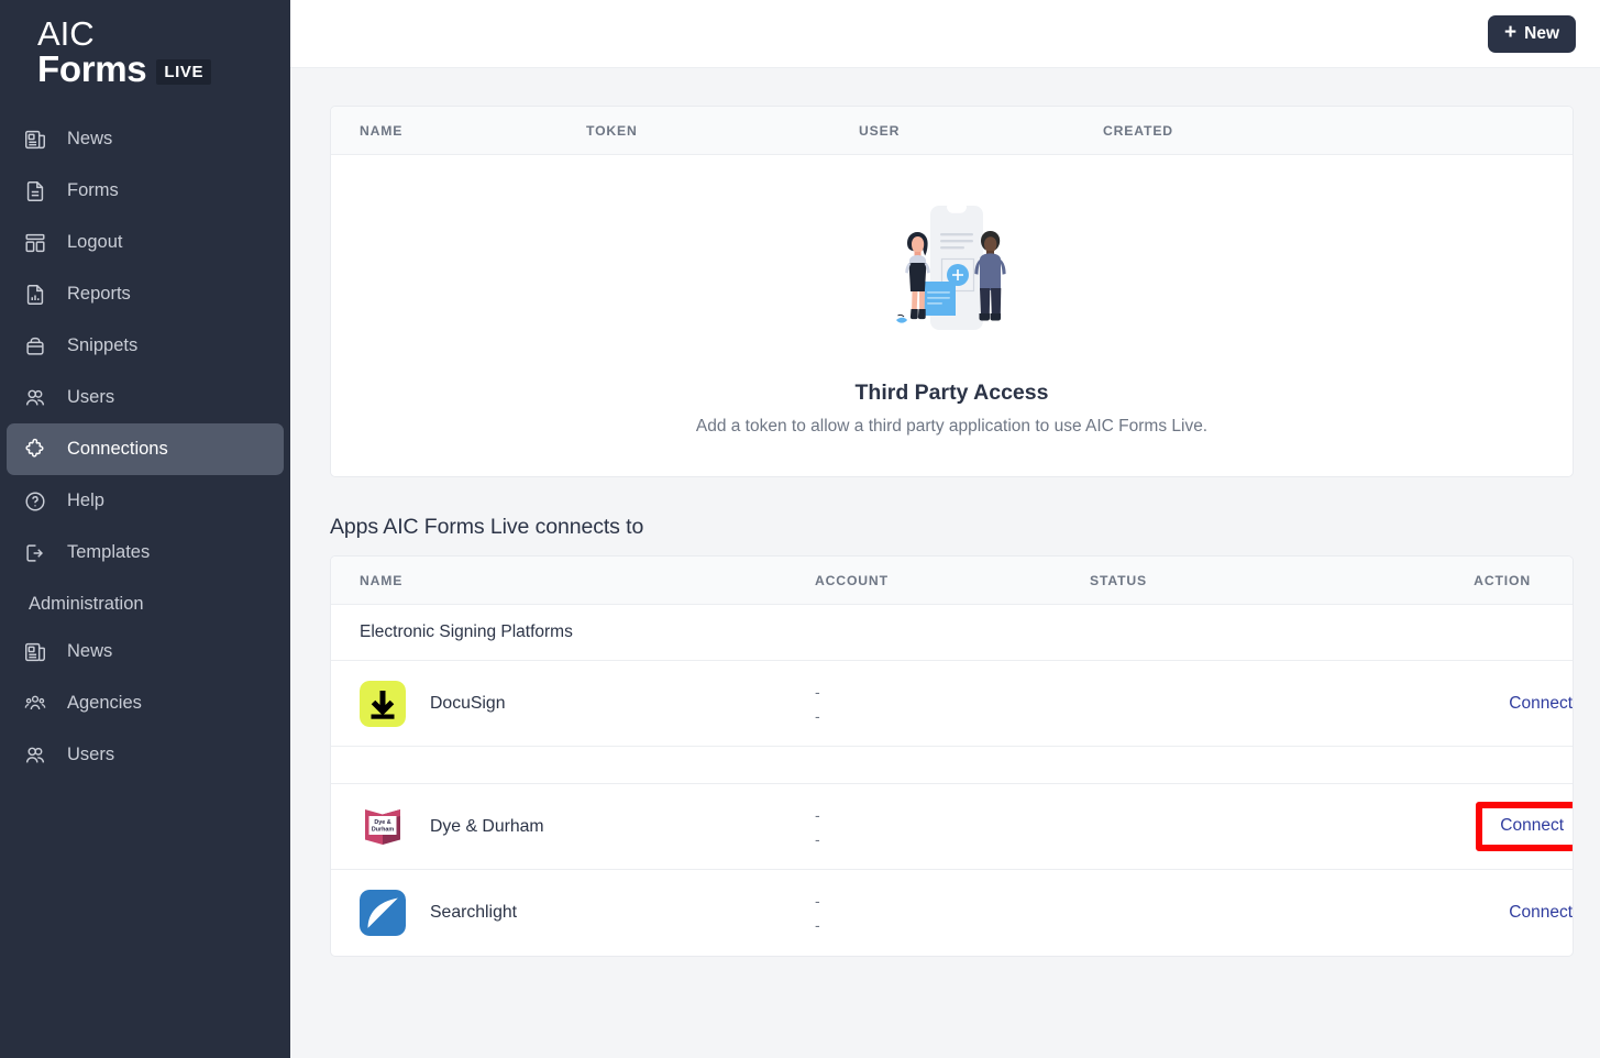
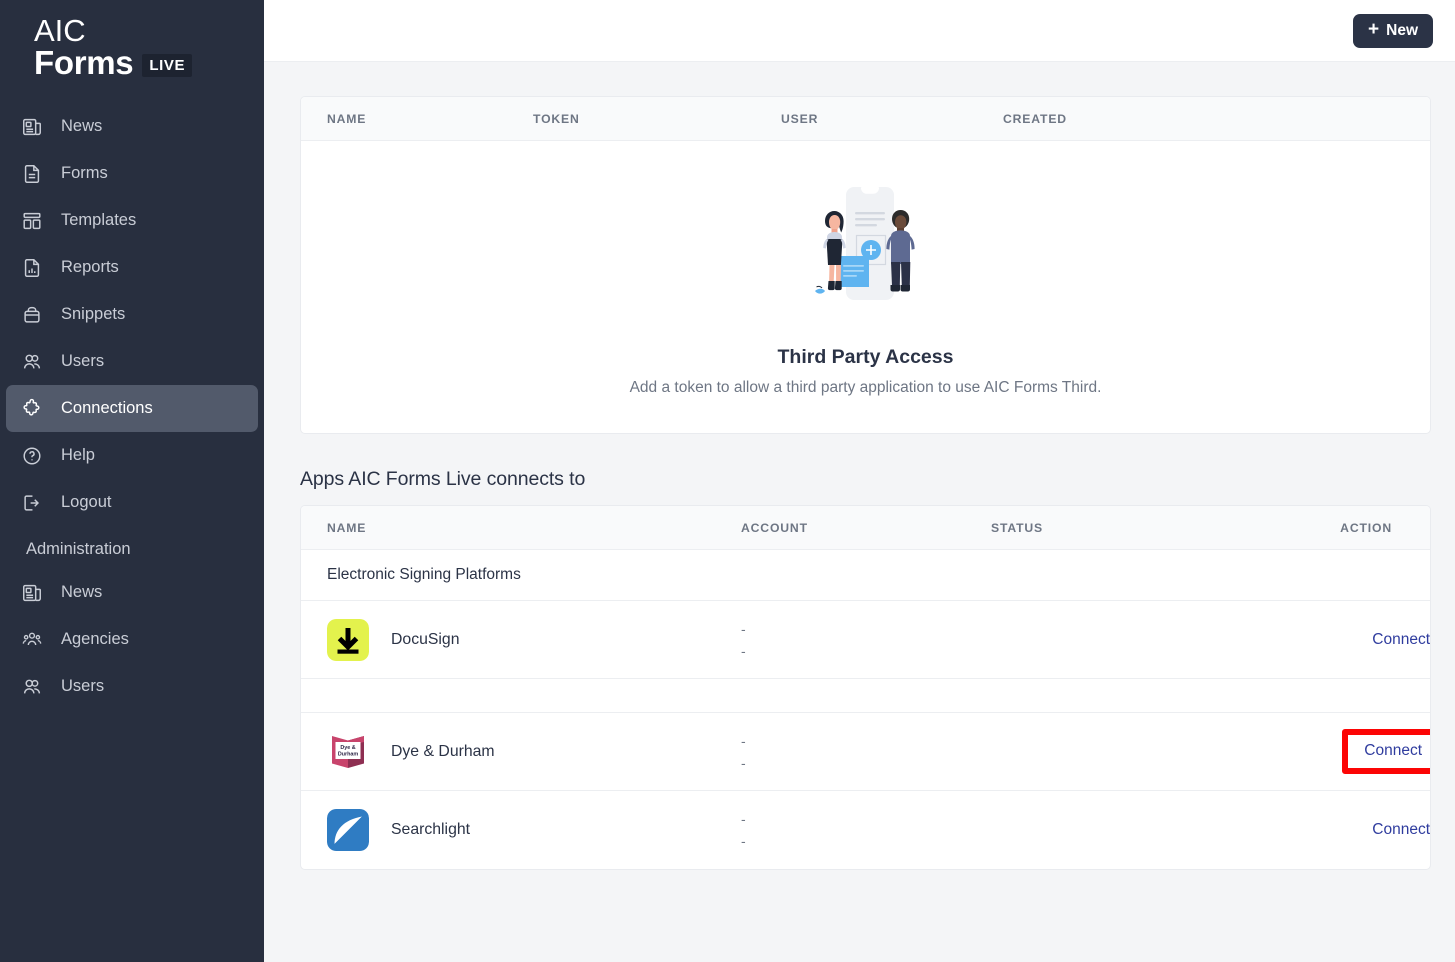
  AIC
  Forms
  LIVE
  News
  Forms
- Logout
+ Templates
  Reports
  Snippets
  Users
  Connections
  Help
- Templates
+ Logout
  Administration
  News
  Agencies
  Users
  +
  New
  NAME	TOKEN	USER	CREATED
- Third Party Access Add a token to allow a third party application to use AIC Forms Live.
+ Third Party Access Add a token to allow a third party application to use AIC Forms Third.
  Apps AIC Forms Live connects to
  NAME	ACCOUNT	STATUS	ACTION
  Electronic Signing Platforms
  DocuSign	- -		Connect
  Searchlight	- -		Connect
